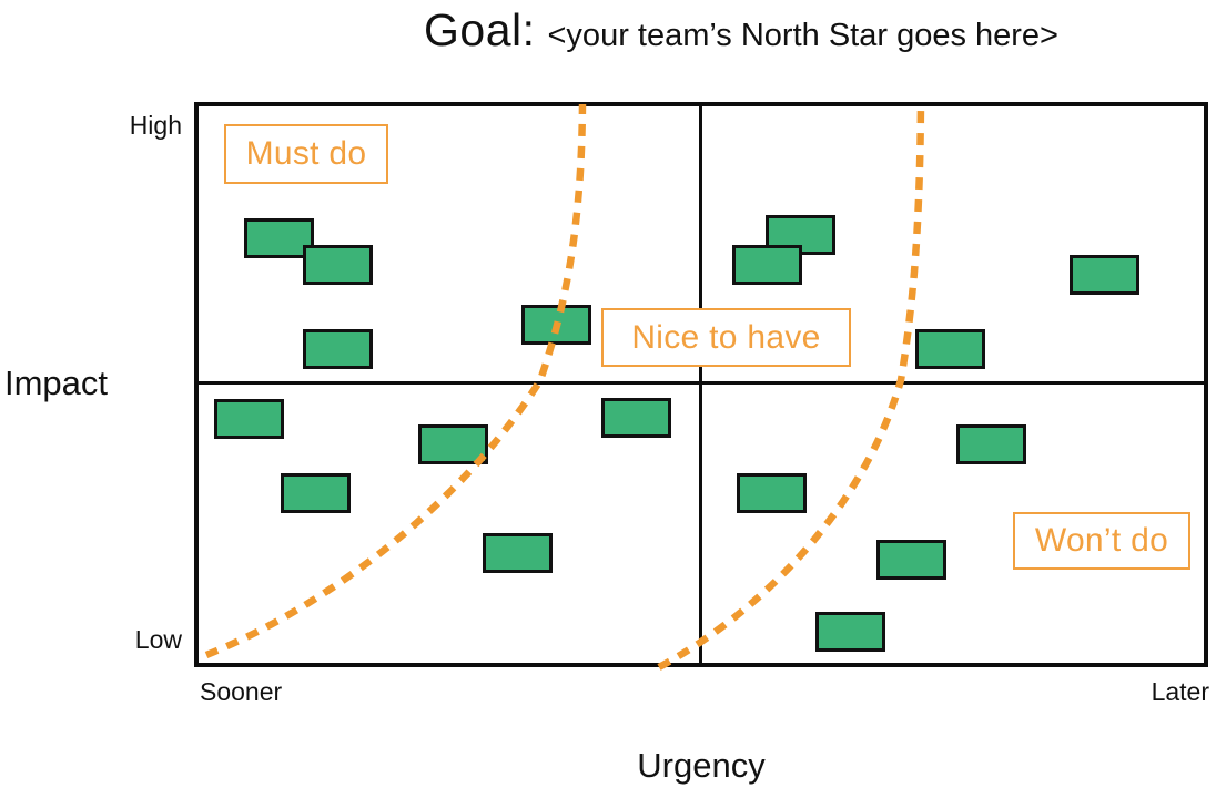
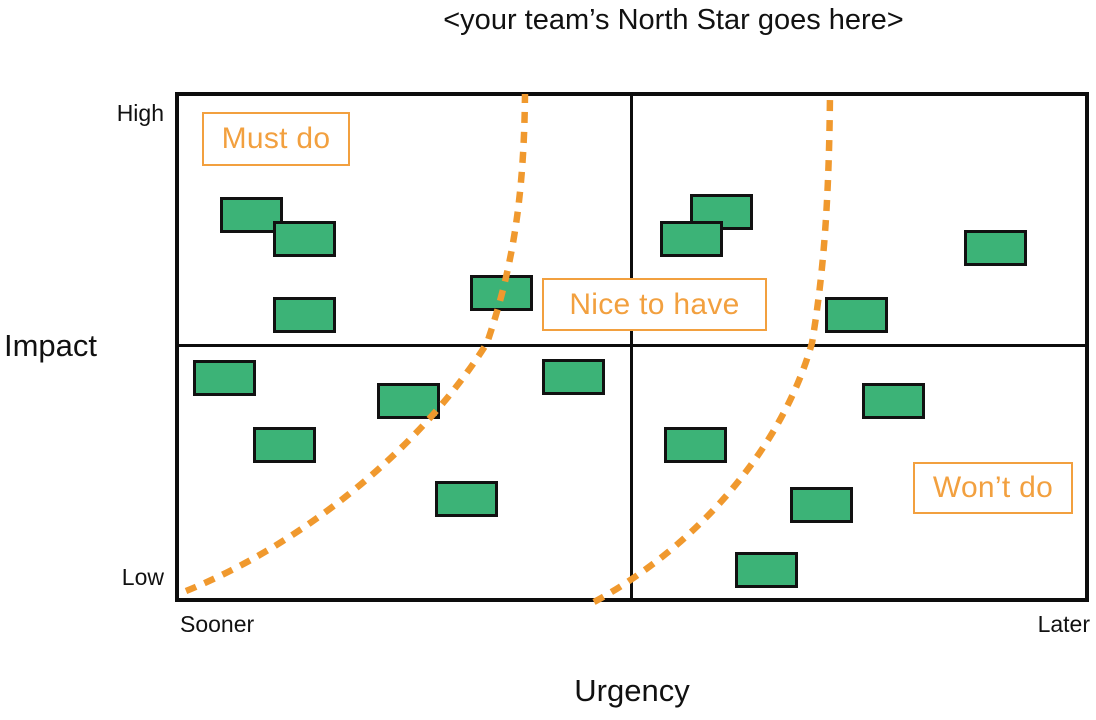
- Goal:
  <your team’s North Star goes here>
  Must do
  Nice to have
  Won’t do
  Impact
  Urgency
  High
  Low
  Sooner
  Later
